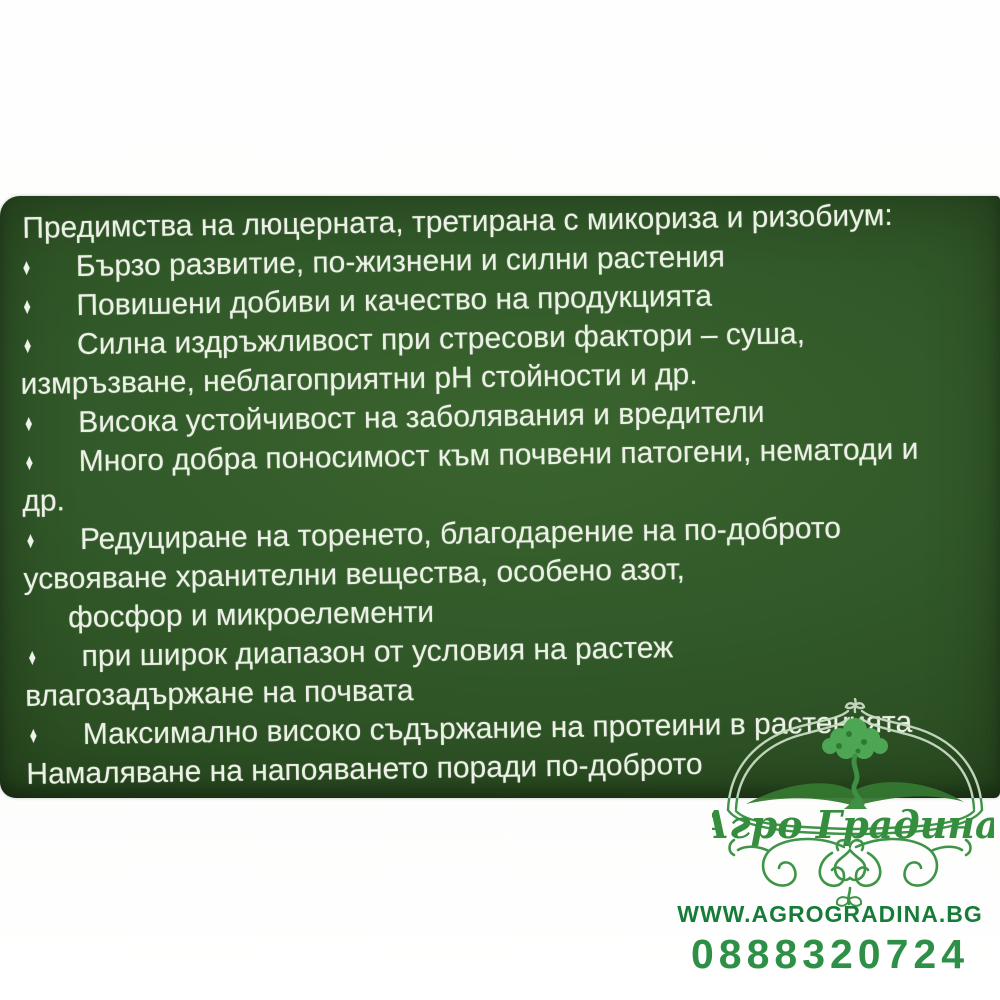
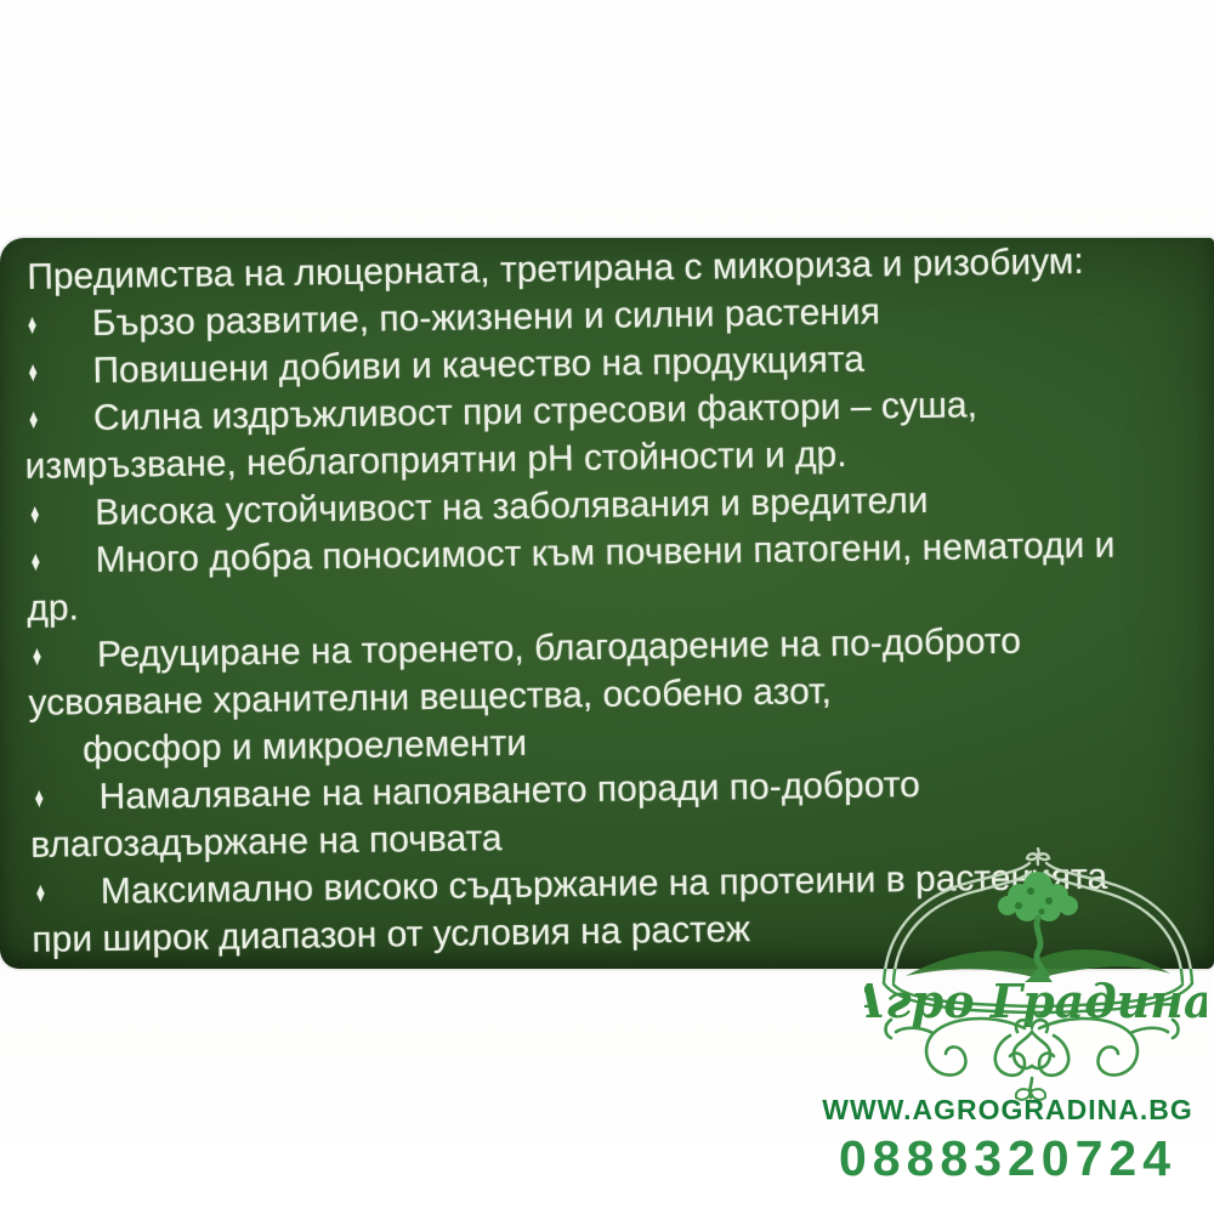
  Предимства на люцерната, третирана с микориза и ризобиум:
  ♦
  Бързо развитие, по-жизнени и силни растения
  ♦
  Повишени добиви и качество на продукцията
  ♦
  Силна издръжливост при стресови фактори – суша,
  измръзване, неблагоприятни pH стойности и др.
  ♦
  Висока устойчивост на заболявания и вредители
  ♦
  Много добра поносимост към почвени патогени, нематоди и
  др.
  ♦
  Редуциране на торенето, благодарение на по-доброто
  усвояване хранителни вещества, особено азот,
  фосфор и микроелементи
  ♦
- при широк диапазон от условия на растеж
+ Намаляване на напояването поради по-доброто
  влагозадържане на почвата
  ♦
  Максимално високо съдържание на протеини в расеята
- Намаляване на напояването поради по-доброто
+ при широк диапазон от условия на растеж
  Агро Градина
  WWW.AGROGRADINA.BG
  0888320724
